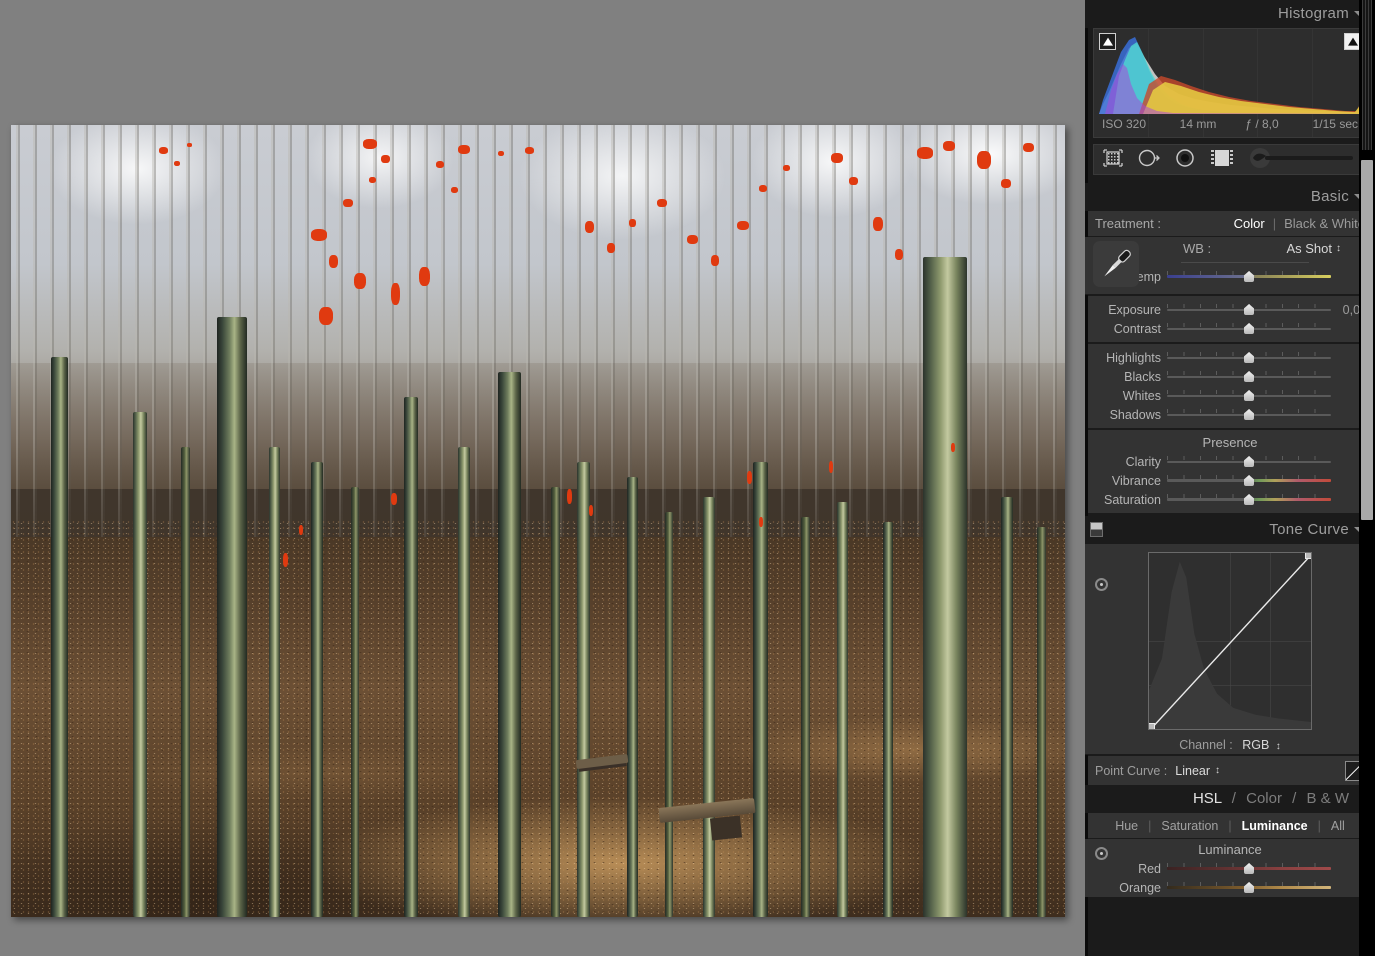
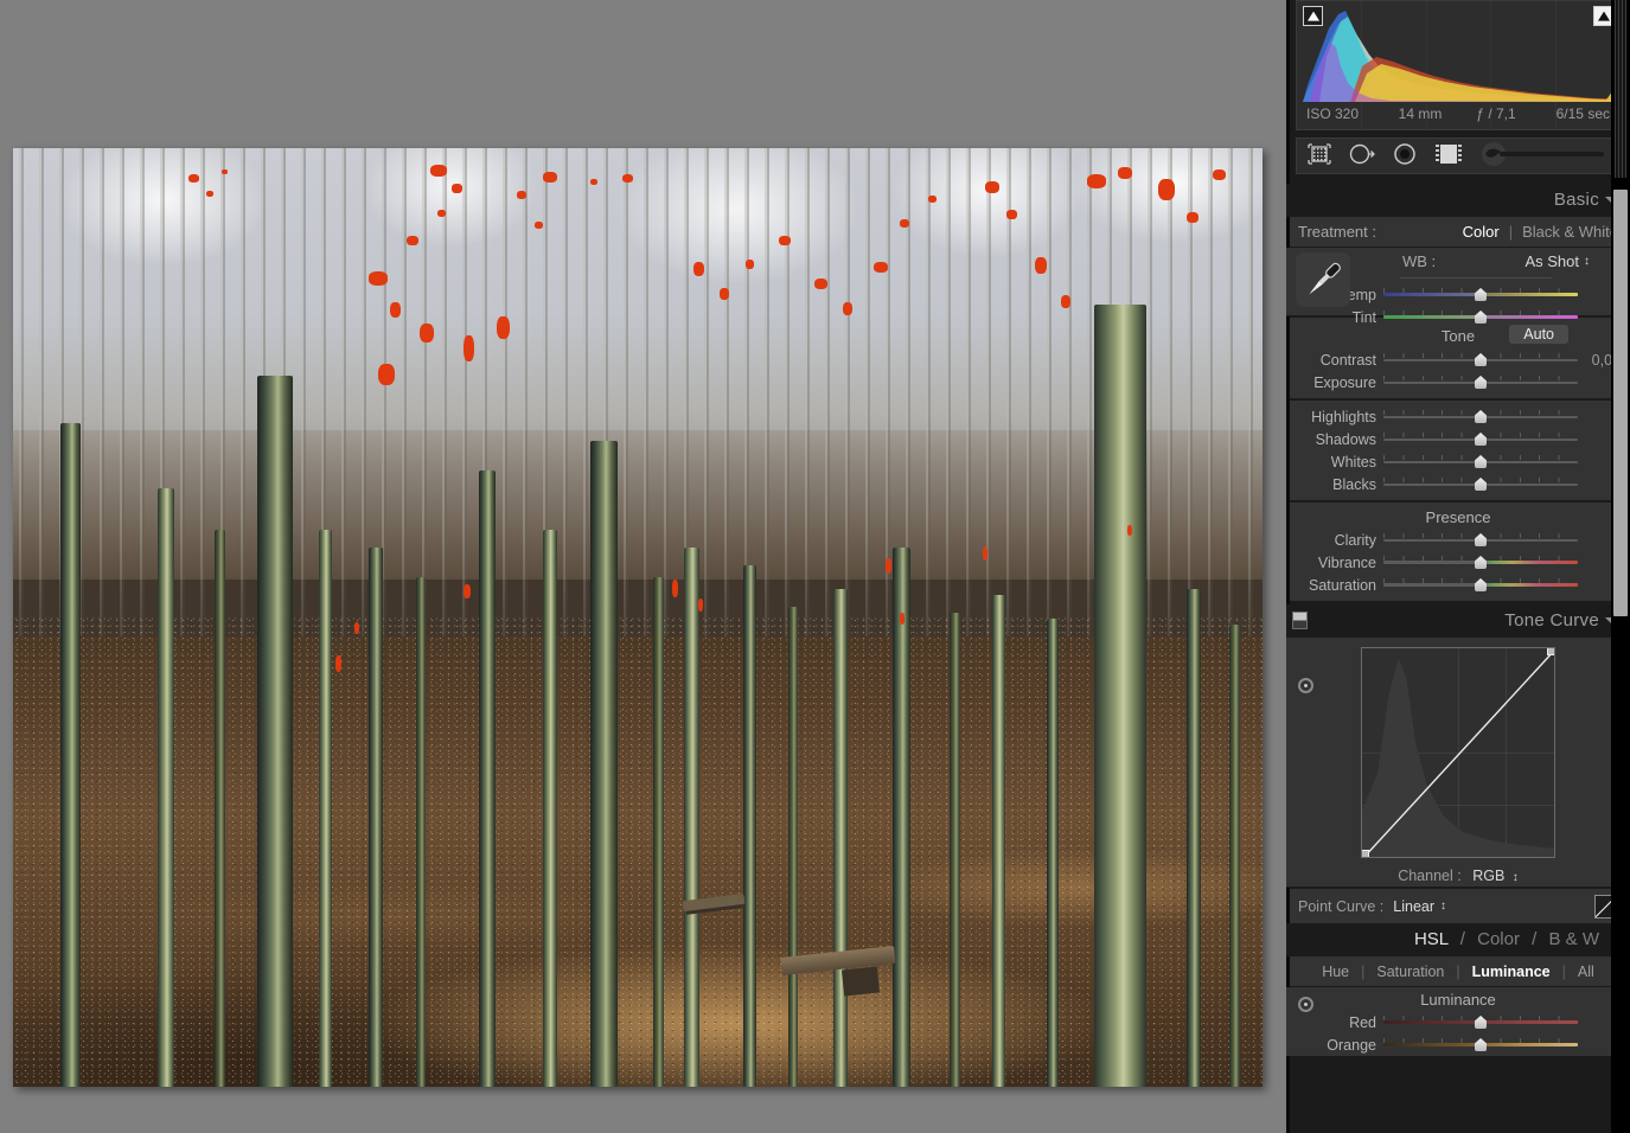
- Histogram
  ISO 320
  14 mm
- ƒ / 8,0
+ ƒ / 7,1
- 1/15 sec
+ 6/15 sec
  Basic
  Treatment :
  Color
  |
  Black & Whit
  WB :
  As Shot
  ↕
  emp
+ Tint
+ Tone
+ Auto
- Exposure
+ Contrast
  0,0
- Contrast
+ Exposure
  Highlights
- Blacks
+ Shadows
  Whites
- Shadows
+ Blacks
  Presence
  Clarity
  Vibrance
  Saturation
  Tone Curve
  Channel : RGB ↕
  Point Curve :
  Linear
  ↕
  HSL / Color / B & W
  Hue
  |
  Saturation
  Luminance
  |
  All
  Luminance
  Red
  Orange
